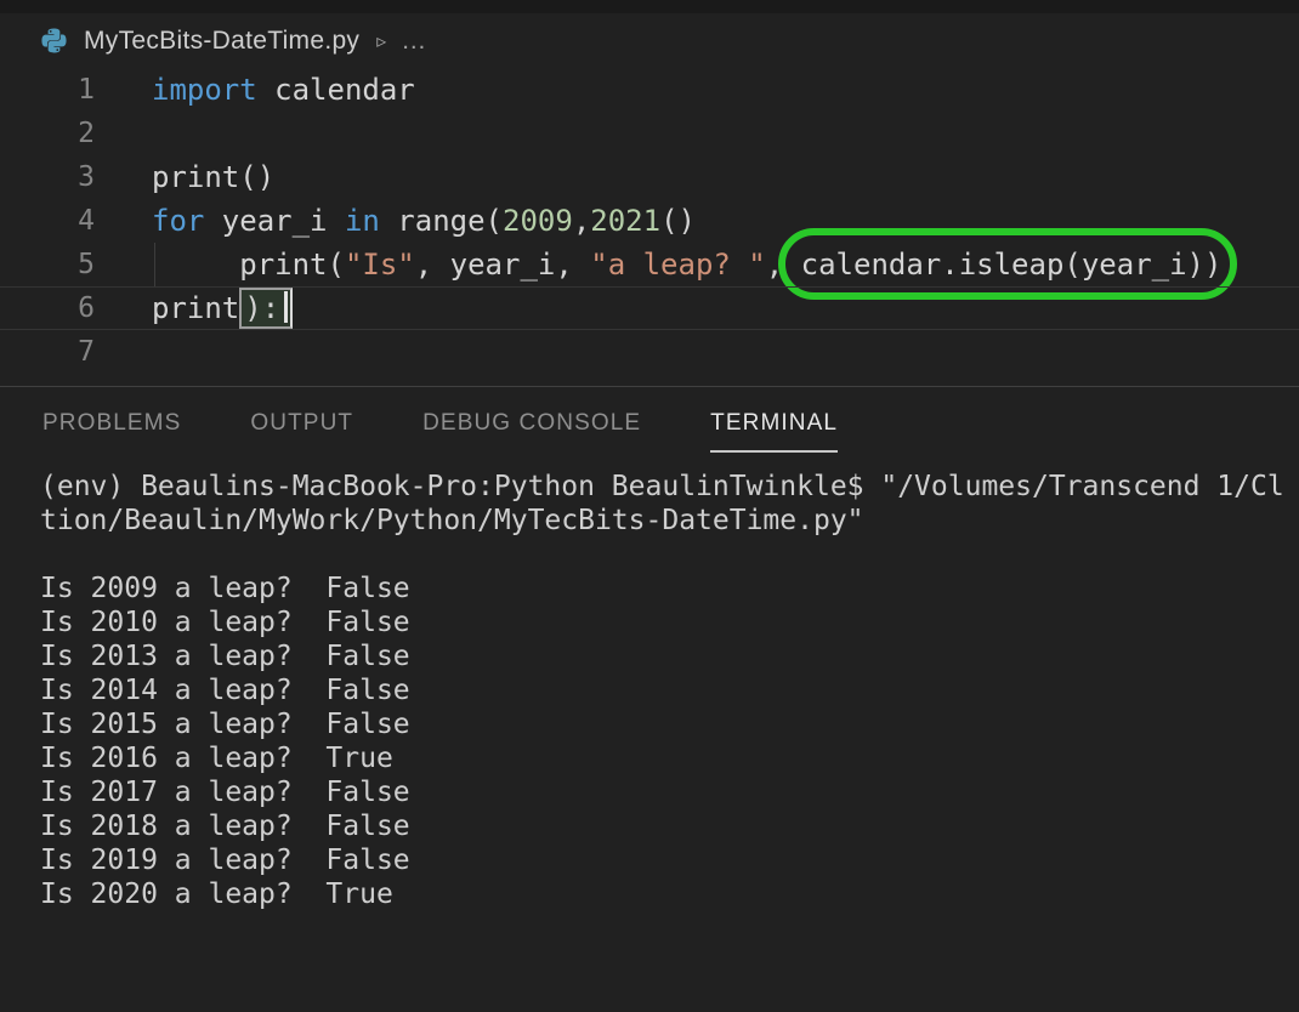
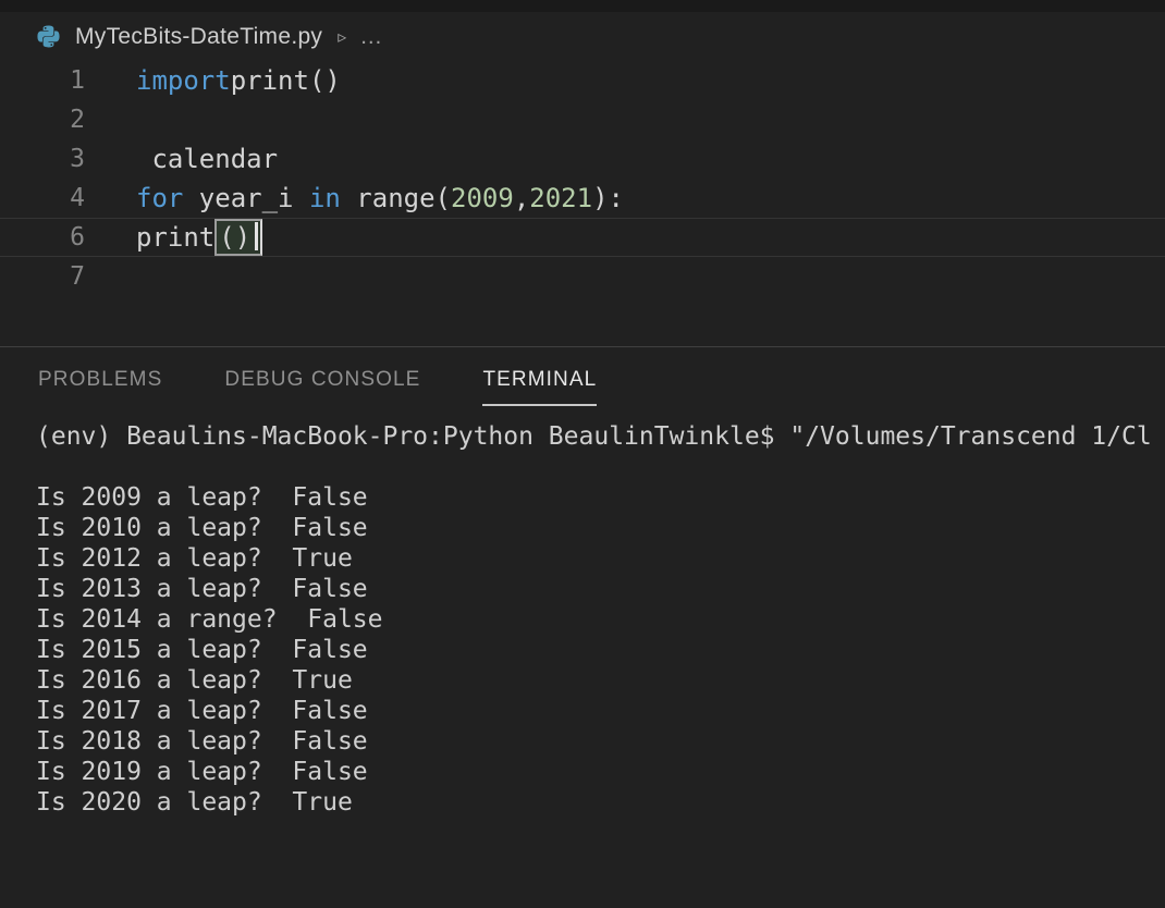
  MyTecBits-DateTime.py
  ▹
  …
- 1 import calendar
+ 1 importprint()
  2
- 3 print()
+ 3 calendar
- 4 for year_i in range(2009,2021()
+ 4 for year_i in range(2009,2021):
- 5 print("Is", year_i, "a leap? ", calendar.isleap(year_i))
- 6 print ):
+ 6 print ()
  7
  PROBLEMS
- OUTPUT
  DEBUG CONSOLE
  TERMINAL
  (env) Beaulins-MacBook-Pro:Python BeaulinTwinkle$ "/Volumes/Transcend 1/Cl
- tion/Beaulin/MyWork/Python/MyTecBits-DateTime.py"
  Is 2009 a leap? False
  Is 2010 a leap? False
+ Is 2012 a leap? True
  Is 2013 a leap? False
- Is 2014 a leap? False
+ Is 2014 a range? False
  Is 2015 a leap? False
  Is 2016 a leap? True
  Is 2017 a leap? False
  Is 2018 a leap? False
  Is 2019 a leap? False
  Is 2020 a leap? True
